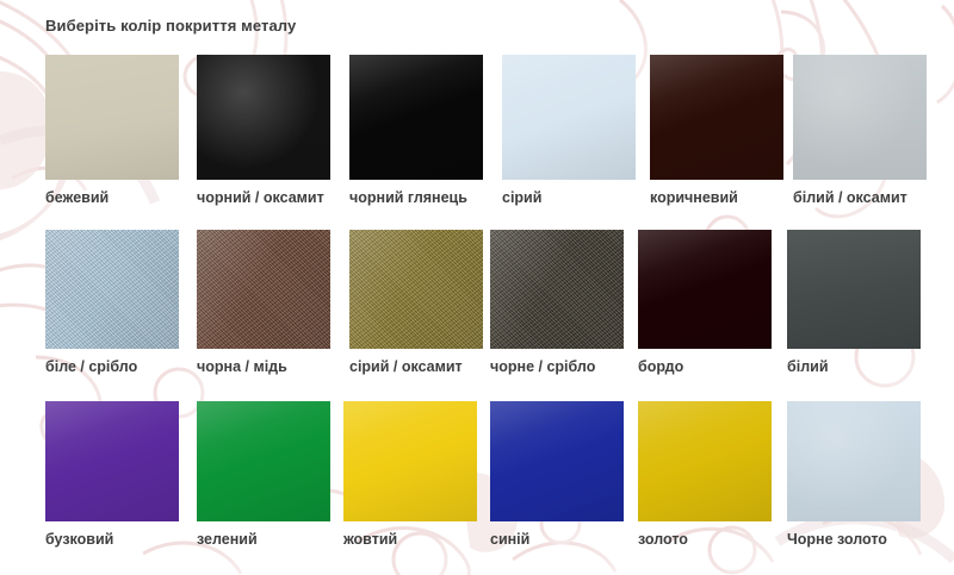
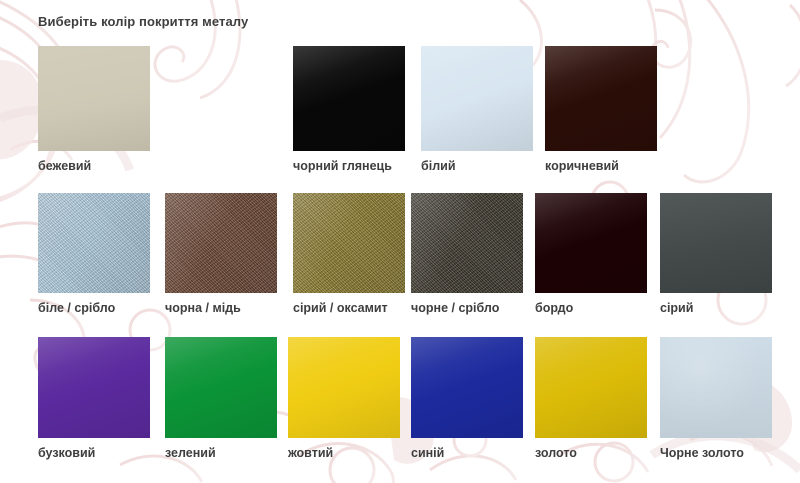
  Виберіть колір покриття металу
  бежевий
- чорний / оксамит
  чорний глянець
- сірий
+ білий
  коричневий
- білий / оксамит
  біле / срібло
  чорна / мідь
  сірий / оксамит
  чорне / срібло
  бордо
- білий
+ сірий
  бузковий
  зелений
  жовтий
  синій
  золото
  Чорне золото
